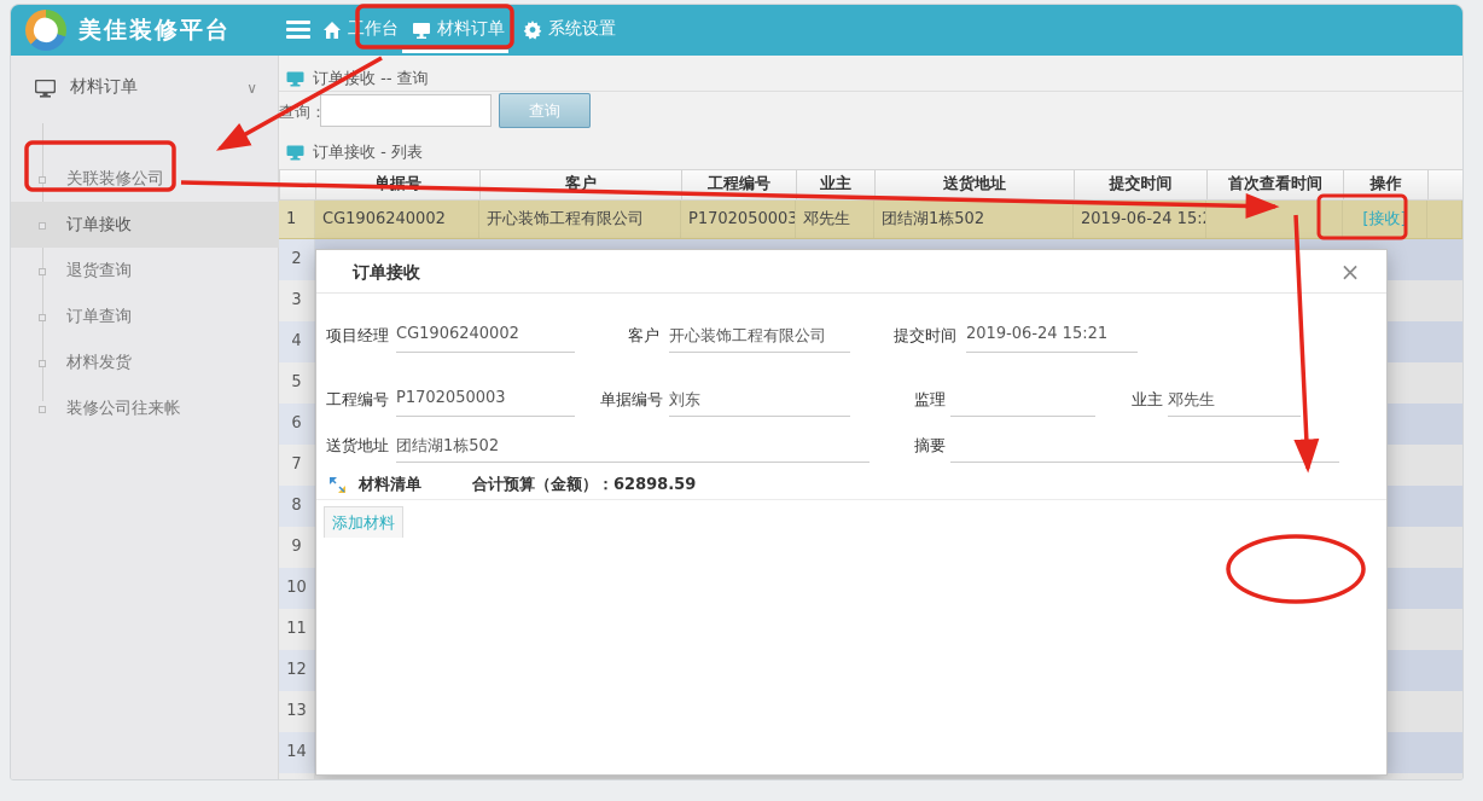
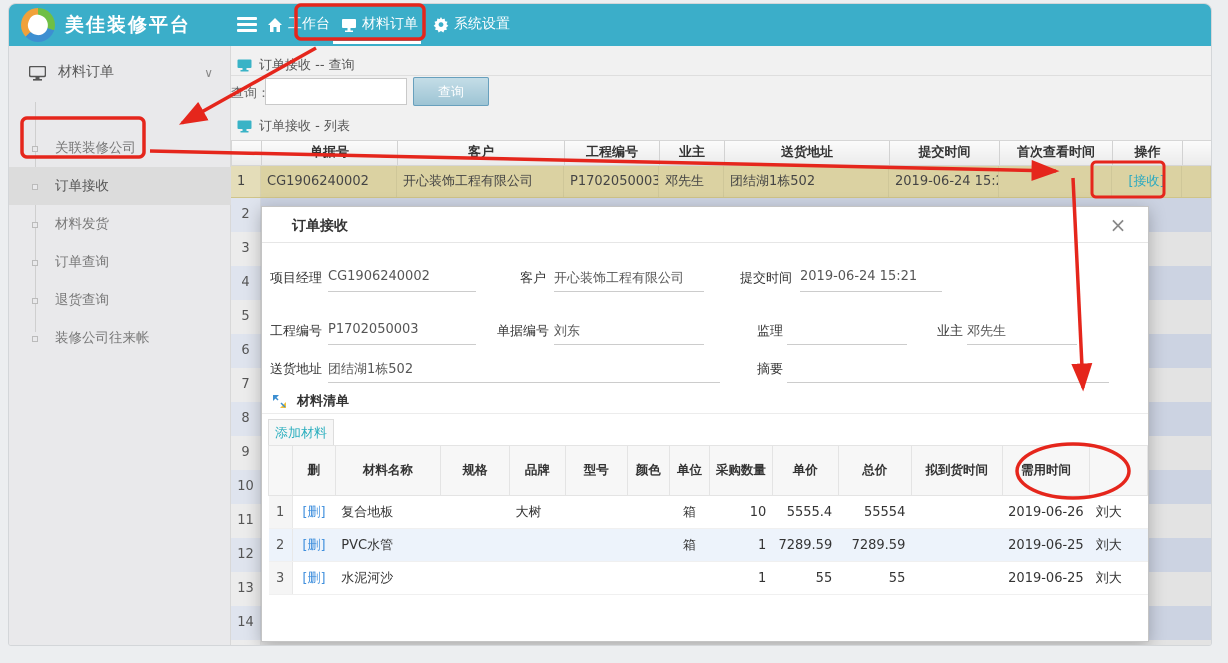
  美佳装修平台
  材料订单
  系统设置
  材料订单
  ∨
  关联装修公司
  订单接收
- 退货查询
+ 材料发货
  订单查询
- 材料发货
+ 退货查询
  装修公司往来帐
  订单接收 -- 查询
  查询
  订单接收 - 列表
  单据号
  客户
  工程编号
  业主
  送货地址
  提交时间
  首次查看时间
  操作
  1
  CG1906240002
  开心装饰工程有限公司
  P1702050003
  邓先生
  团结湖1栋502
  2019-06-24 15:
  [接收]
  2
  3
  4
  5
  6
  7
  8
  9
  10
  11
  12
  13
  14
  订单接收
  ×
  项目经理
  CG1906240002
  客户
  开心装饰工程有限公司
  提交时间
  2019-06-24 15:21
  工程编号
  P1702050003
  单据编号
  刘东
  监理
  业主
  邓先生
  送货地址
  团结湖1栋502
  摘要
  材料清单
- 合计预算（金额）：62898.59
  添加材料
+ 	删	材料名称	规格	品牌	型号	颜色	单位	采购数量	单价	总价	拟到货时间	需用时间
+ 1	[删]	复合地板		大树			箱	10	5555.4	55554		2019-06-26	刘大
+ 2	[删]	PVC水管					箱	1	7289.59	7289.59		2019-06-25	刘大
+ 3	[删]	水泥河沙						1	55	55		2019-06-25	刘大
